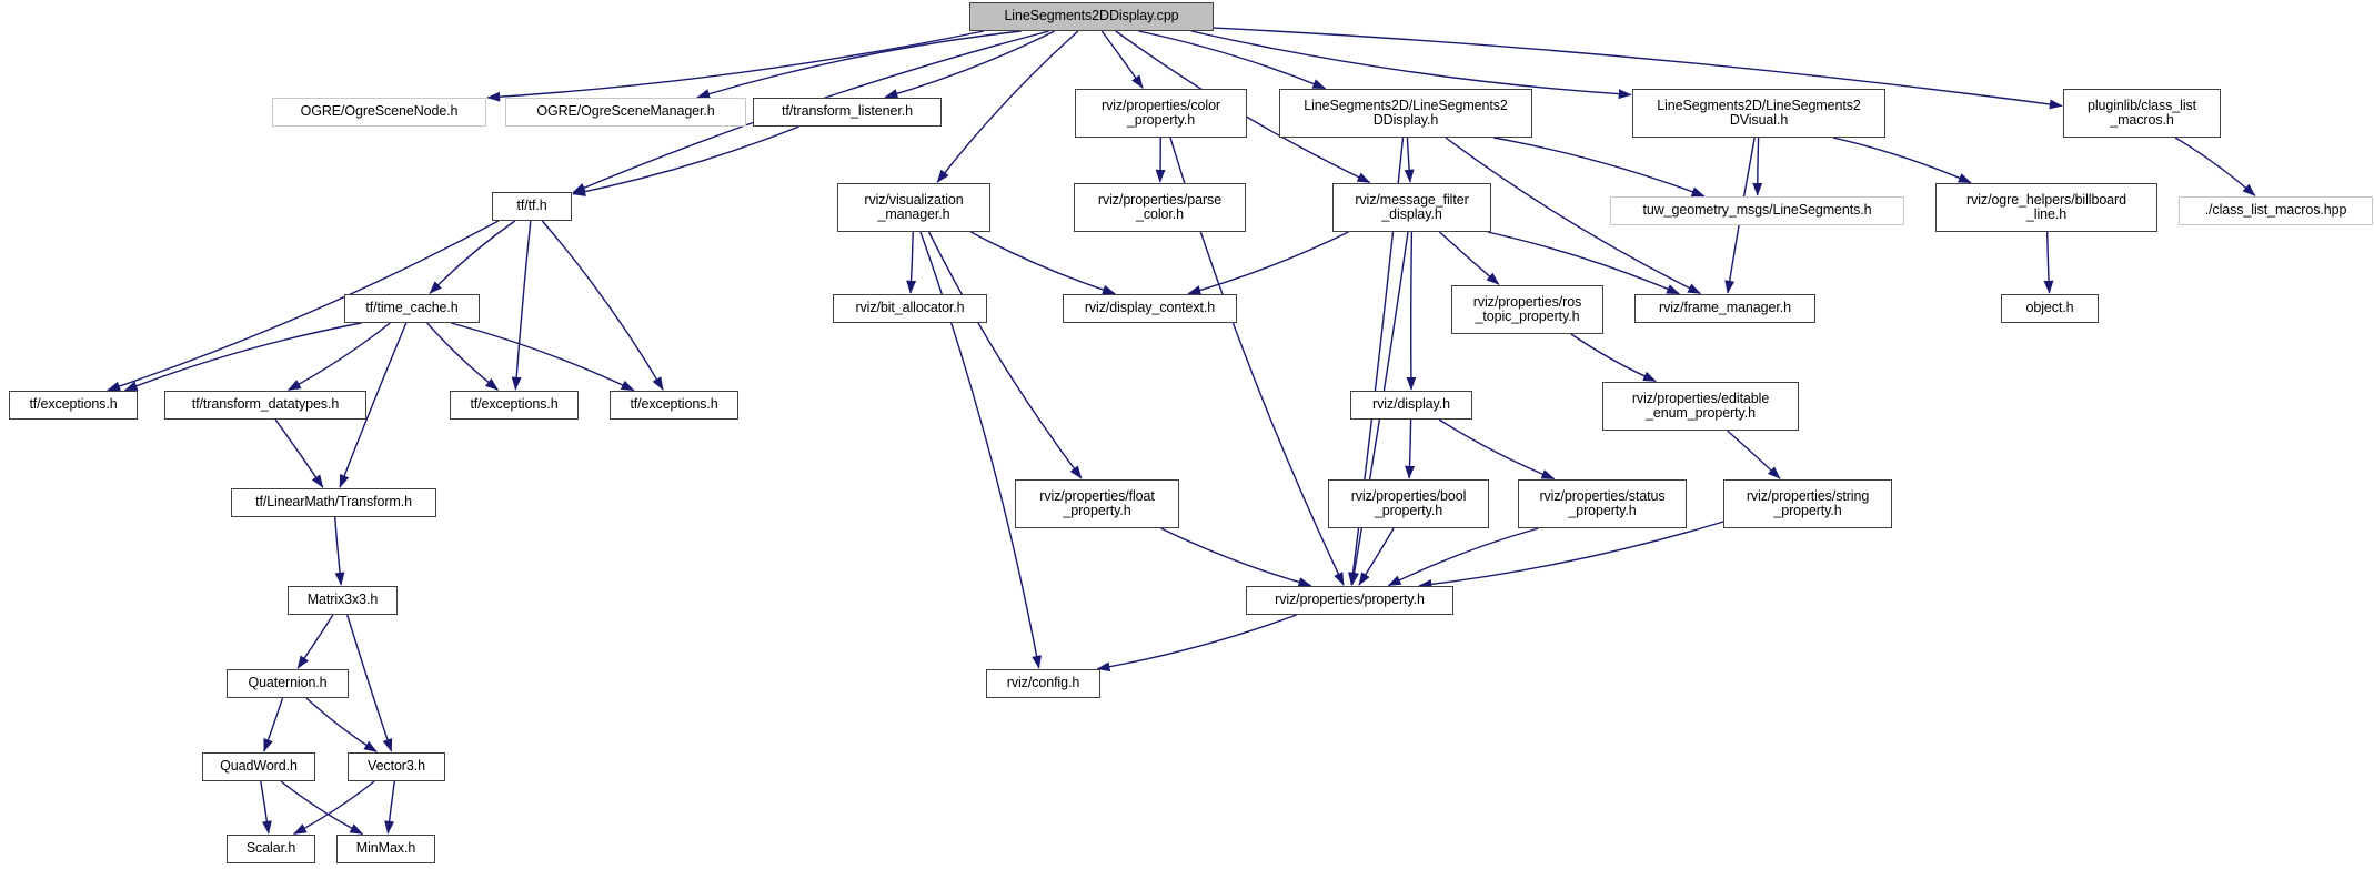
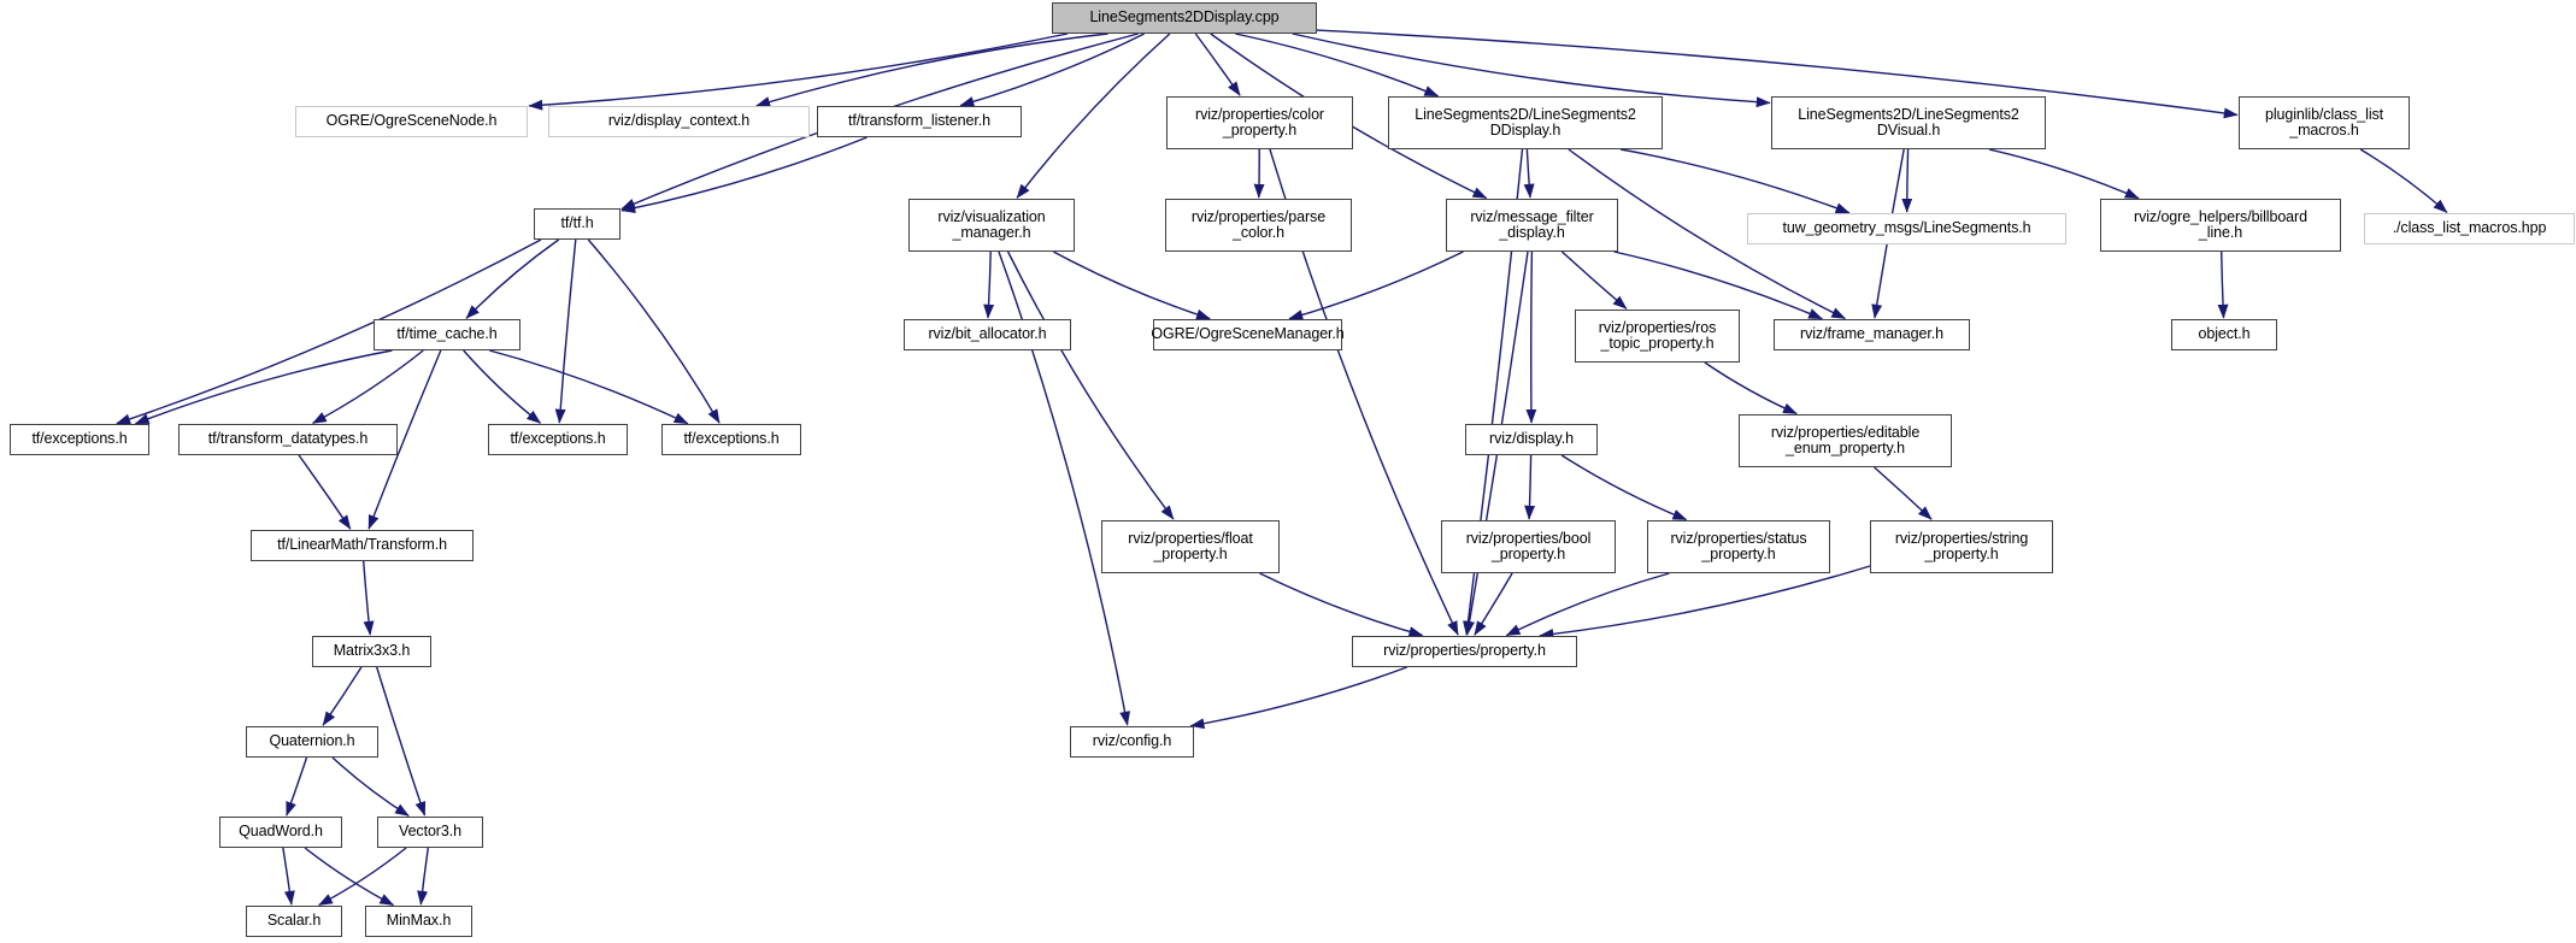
  LineSegments2DDisplay.cpp
  OGRE/OgreSceneNode.h
- OGRE/OgreSceneManager.h
+ rviz/display_context.h
  tf/transform_listener.h
  rviz/properties/color
  _property.h
  LineSegments2D/LineSegments2
  DDisplay.h
  LineSegments2D/LineSegments2
  DVisual.h
  pluginlib/class_list
  _macros.h
  tf/tf.h
  rviz/visualization
  _manager.h
  rviz/properties/parse
  _color.h
  rviz/message_filter
  _display.h
  tuw_geometry_msgs/LineSegments.h
  rviz/ogre_helpers/billboard
  _line.h
  ./class_list_macros.hpp
  tf/time_cache.h
  rviz/bit_allocator.h
- rviz/display_context.h
+ OGRE/OgreSceneManager.h
  rviz/properties/ros
  _topic_property.h
  rviz/frame_manager.h
  object.h
  tf/exceptions.h
  tf/transform_datatypes.h
  tf/exceptions.h
  tf/exceptions.h
  rviz/display.h
  rviz/properties/editable
  _enum_property.h
  tf/LinearMath/Transform.h
  rviz/properties/float
  _property.h
  rviz/properties/bool
  _property.h
  rviz/properties/status
  _property.h
  rviz/properties/string
  _property.h
  Matrix3x3.h
  rviz/properties/property.h
  Quaternion.h
  rviz/config.h
  QuadWord.h
  Vector3.h
  Scalar.h
  MinMax.h
